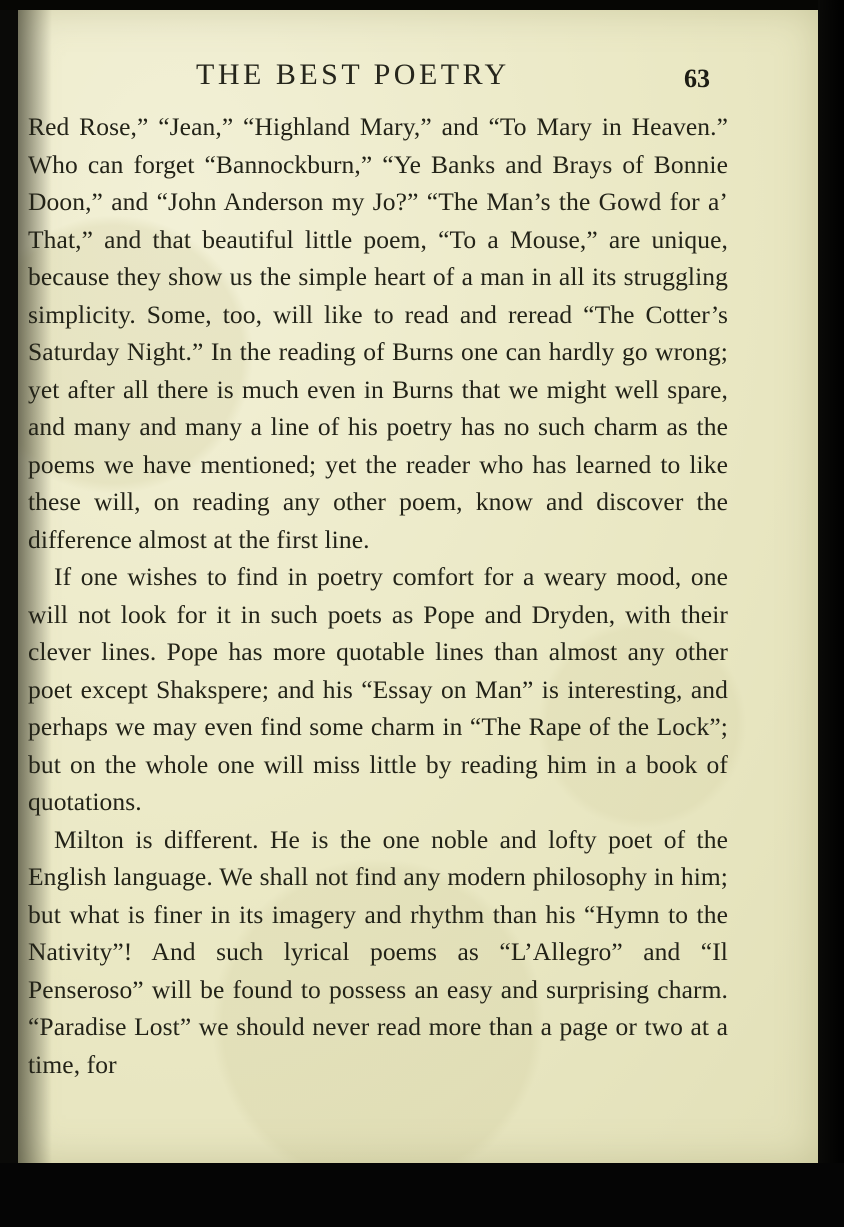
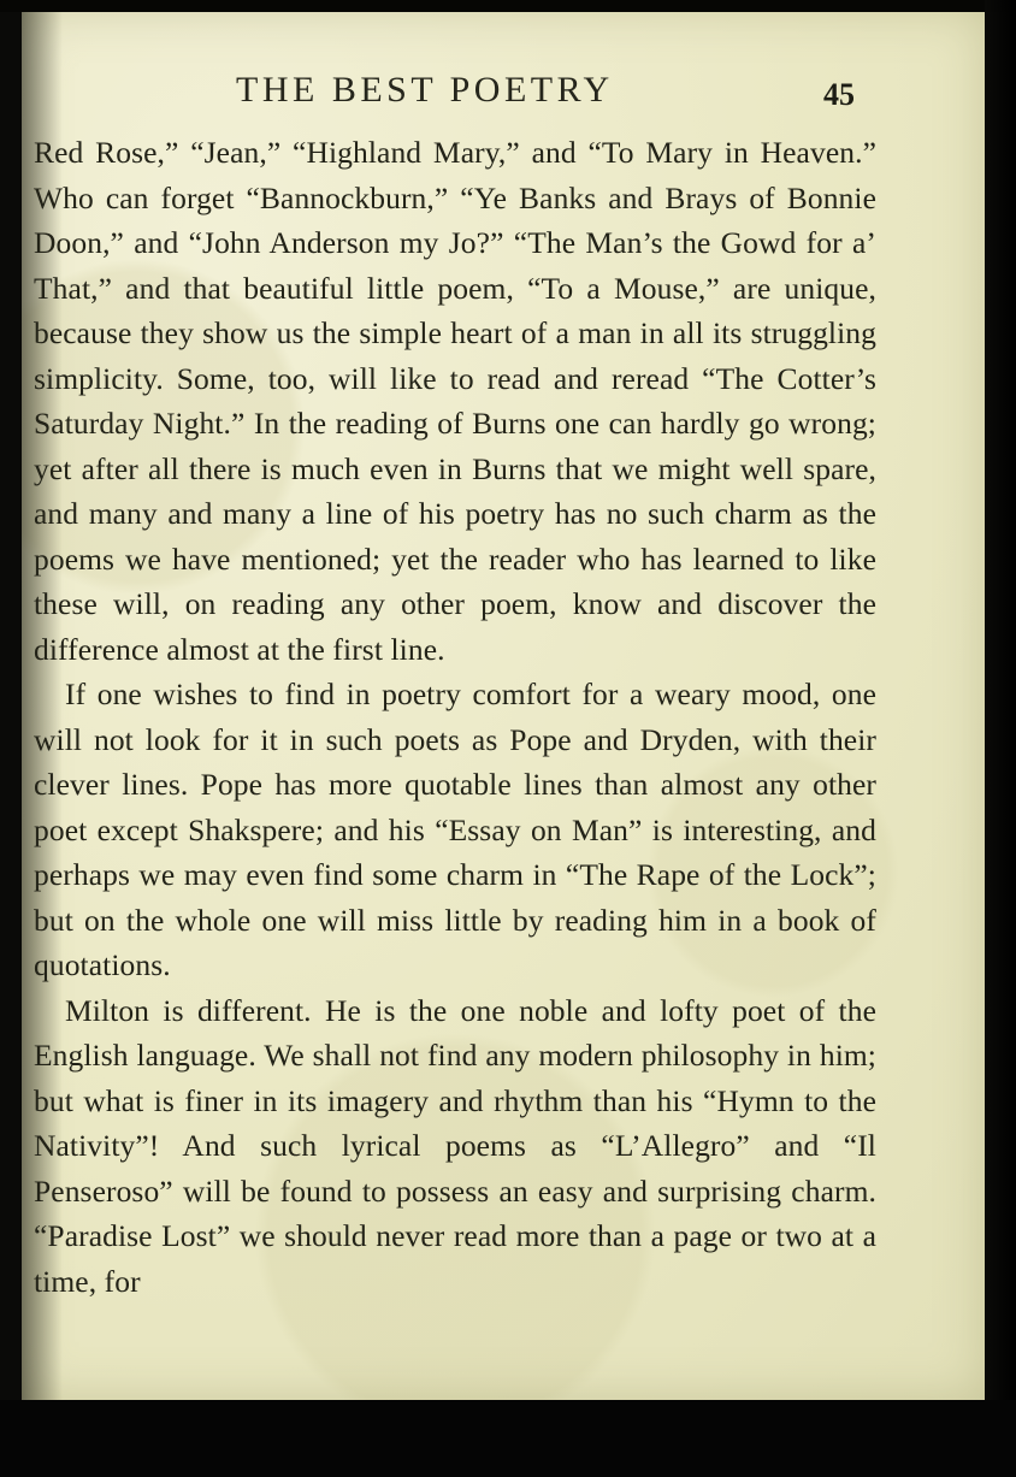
  THE BEST POETRY
- 63
+ 45
  Red Rose,” “Jean,” “Highland Mary,” and “To Mary in Heaven.” Who can forget “Bannockburn,” “Ye Banks and Brays of Bonnie Doon,” and “John Anderson my Jo?” “The Man’s the Gowd for a’ That,” and that beautiful little poem, “To a Mouse,” are unique, because they show us the simple heart of a man in all its struggling simplicity. Some, too, will like to read and reread “The Cotter’s Saturday Night.” In the reading of Burns one can hardly go wrong; yet after all there is much even in Burns that we might well spare, and many and many a line of his poetry has no such charm as the poems we have mentioned; yet the reader who has learned to like these will, on reading any other poem, know and discover the difference almost at the first line.
  If one wishes to find in poetry comfort for a weary mood, one will not look for it in such poets as Pope and Dryden, with their clever lines. Pope has more quotable lines than almost any other poet except Shakspere; and his “Essay on Man” is interesting, and perhaps we may even find some charm in “The Rape of the Lock”; but on the whole one will miss little by reading him in a book of quotations.
  Milton is different. He is the one noble and lofty poet of the English language. We shall not find any modern philosophy in him; but what is finer in its imagery and rhythm than his “Hymn to the Nativity”! And such lyrical poems as “L’Allegro” and “Il Penseroso” will be found to possess an easy and surprising charm. “Paradise Lost” we should never read more than a page or two at a time, for
